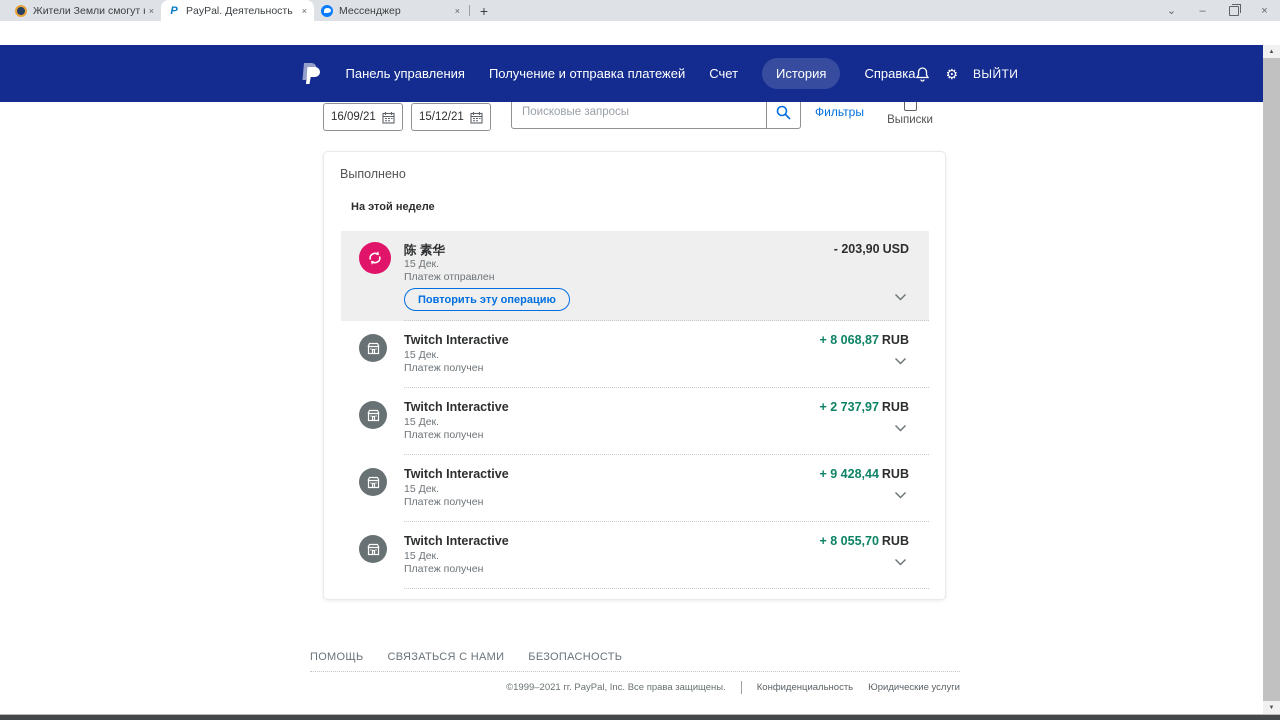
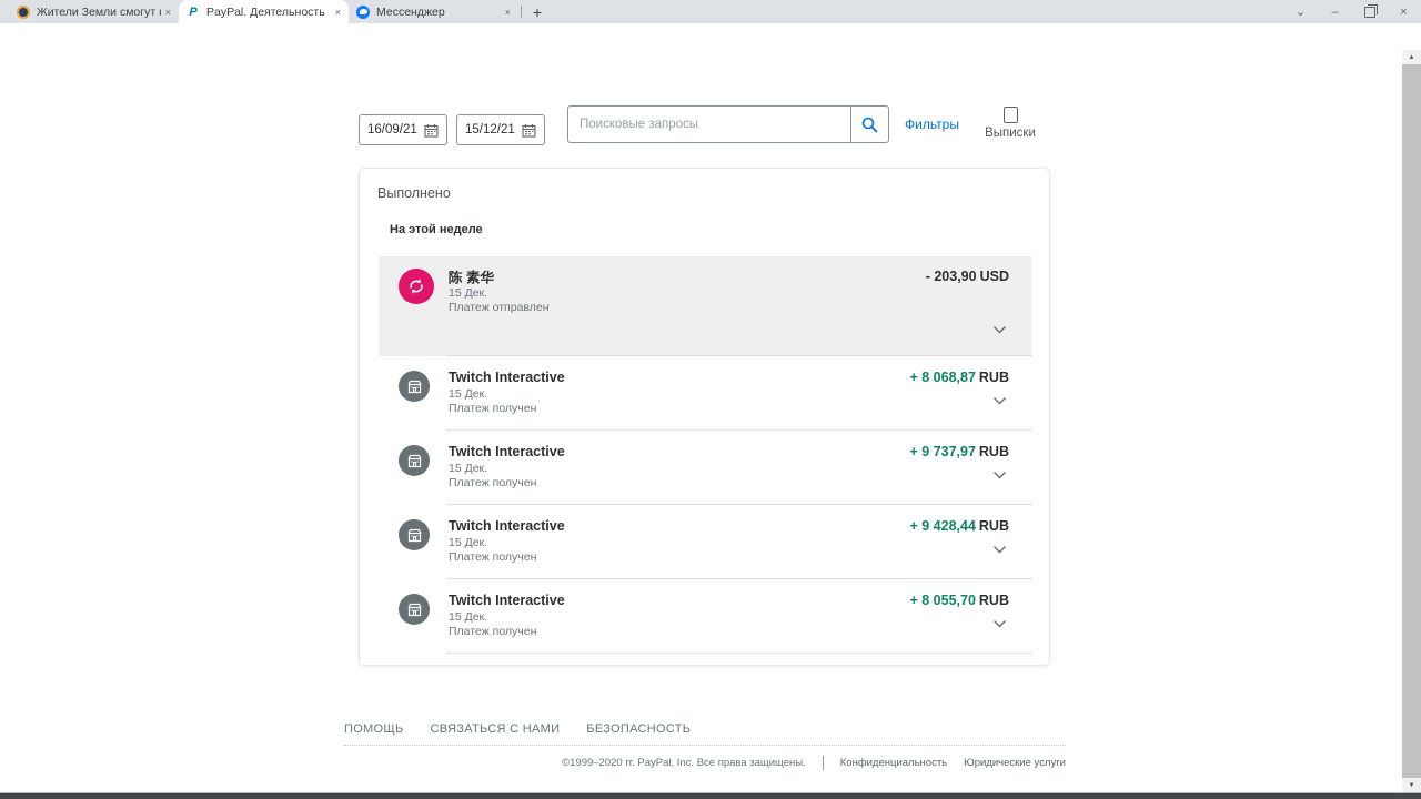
  Жители Земли смогут
  ×
  P
  PayPal. Деятельность
  ×
  Мессенджер
  ×
  +
  ⌄
  –
  ×
- Панель управления
- Получение и отправка платежей
- Счет
- История
- Справка
- ⚙
- ВЫЙТИ
  16/09/21
  15/12/21
  Поисковые запросы
  Фильтры
  Выписки
  Выполнено
  На этой неделе
  陈 素华
  15 Дек.
  Платеж отправлен
- Повторить эту операцию
  - 203,90 USD
  Twitch Interactive
  15 Дек.
  Платеж получен
  + 8 068,87 RUB
  Twitch Interactive
  15 Дек.
  Платеж получен
- + 2 737,97 RUB
+ + 9 737,97 RUB
  Twitch Interactive
  15 Дек.
  Платеж получен
  + 9 428,44 RUB
  Twitch Interactive
  15 Дек.
  Платеж получен
  + 8 055,70 RUB
  ПОМОЩЬ
  СВЯЗАТЬСЯ С НАМИ
  БЕЗОПАСНОСТЬ
- ©1999–2021 гг. PayPal, Inc. Все права защищены.
+ ©1999–2020 гг. PayPal, Inc. Все права защищены.
  Конфиденциальность
  Юридические услуги
